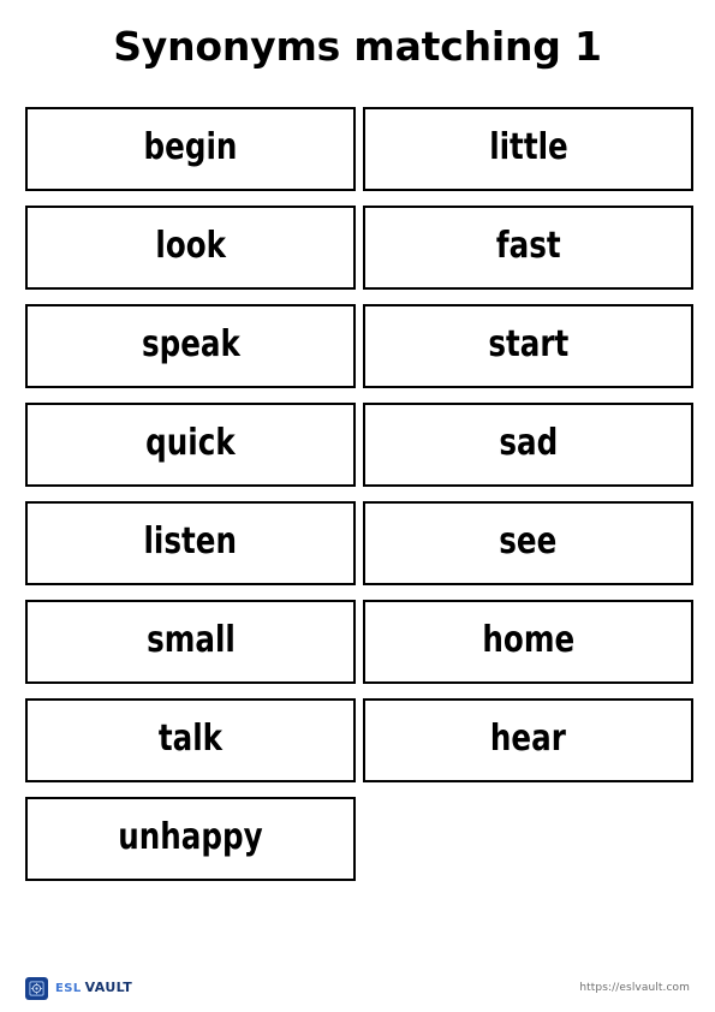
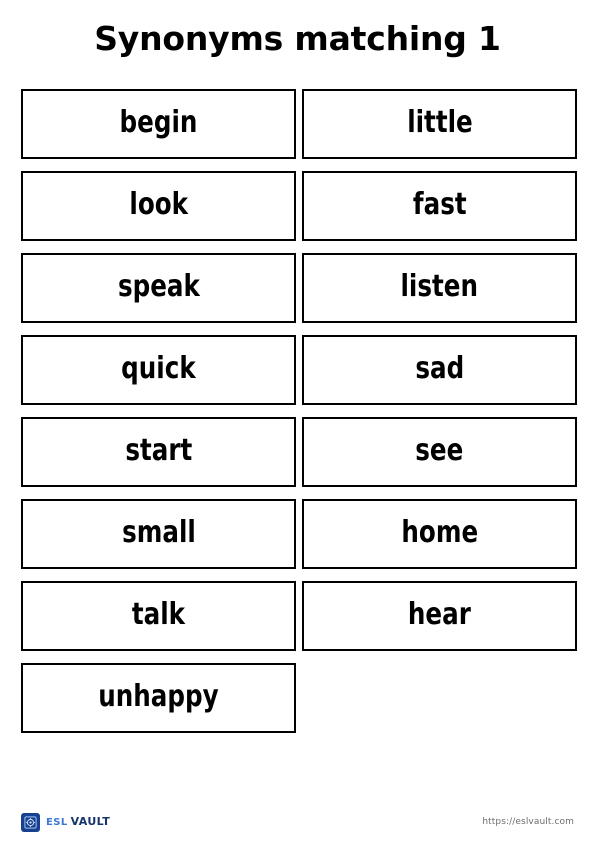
  Synonyms matching 1
  begin
  little
  look
  fast
  speak
- start
+ listen
  quick
  sad
- listen
+ start
  see
  small
  home
  talk
  hear
  unhappy
  ESL VAULT
  https://eslvault.com
